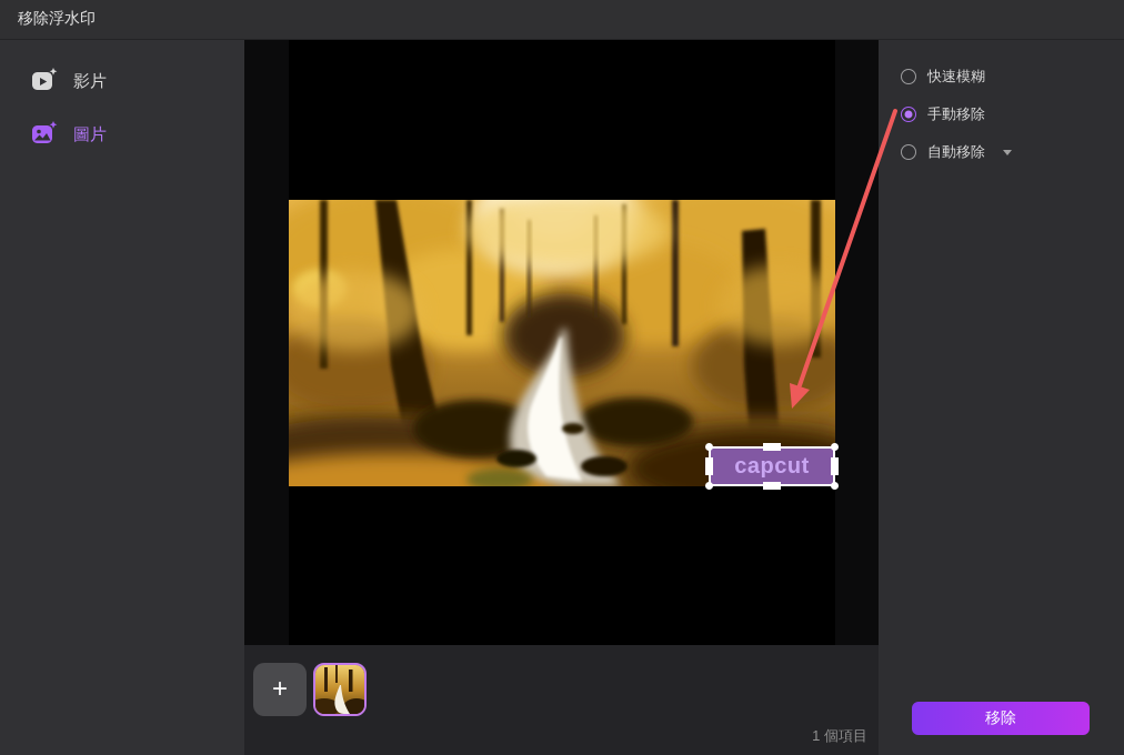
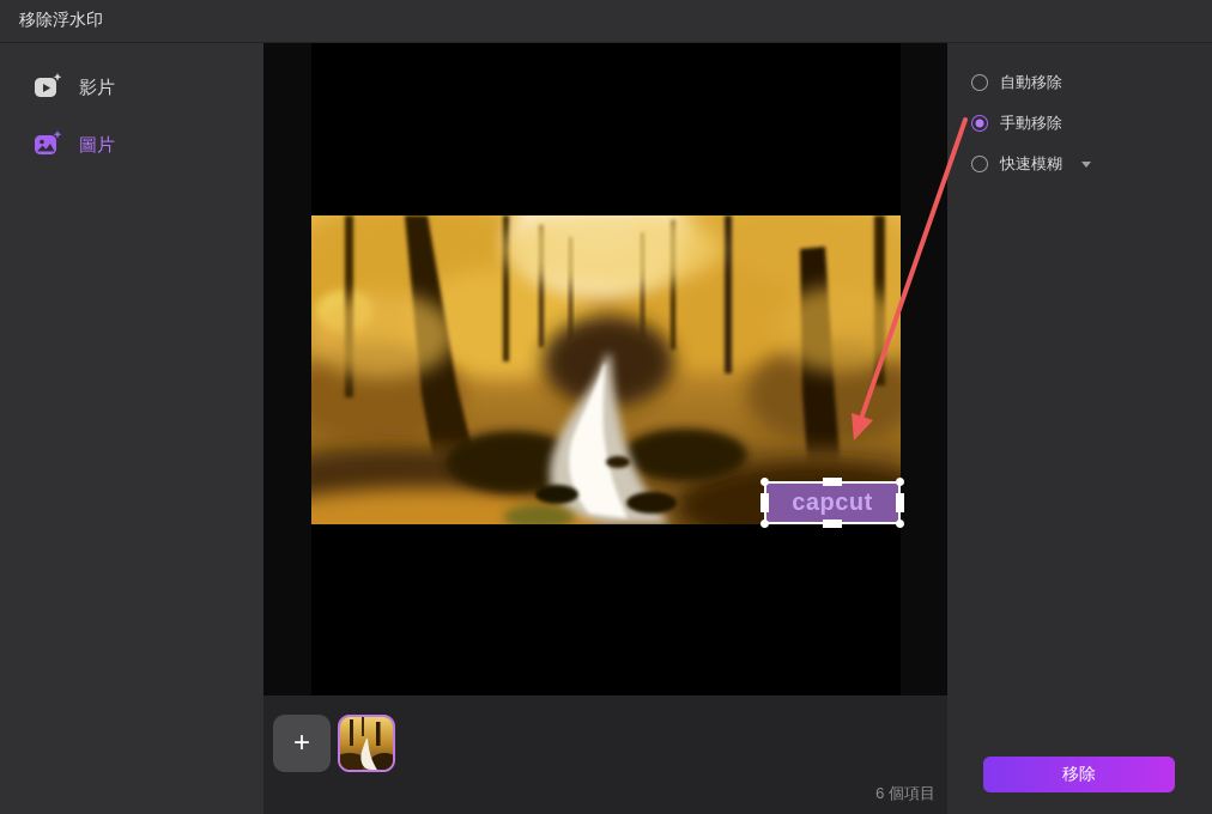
  移除浮水印
  影片
  圖片
  capcut
  +
- 1 個項目
+ 6 個項目
- 快速模糊
+ 自動移除
  手動移除
- 自動移除
+ 快速模糊
  移除
